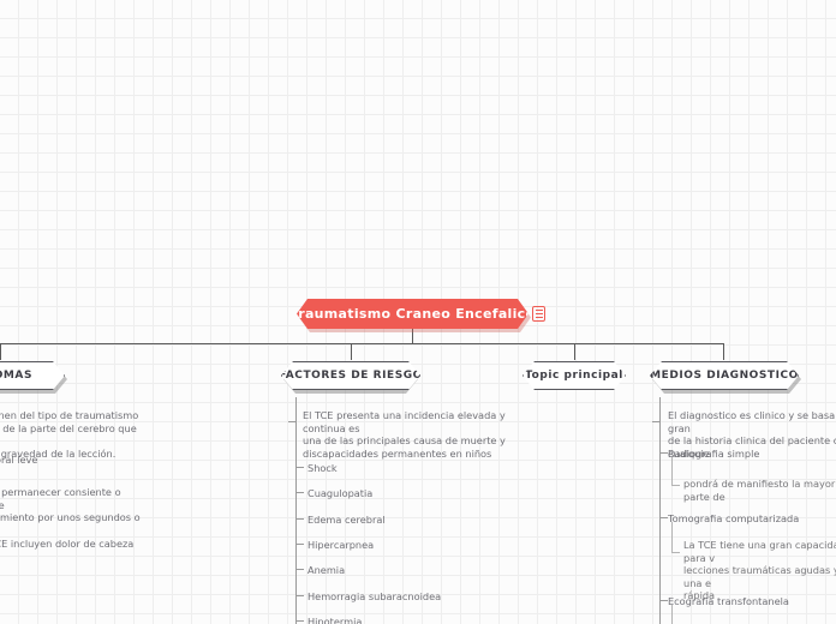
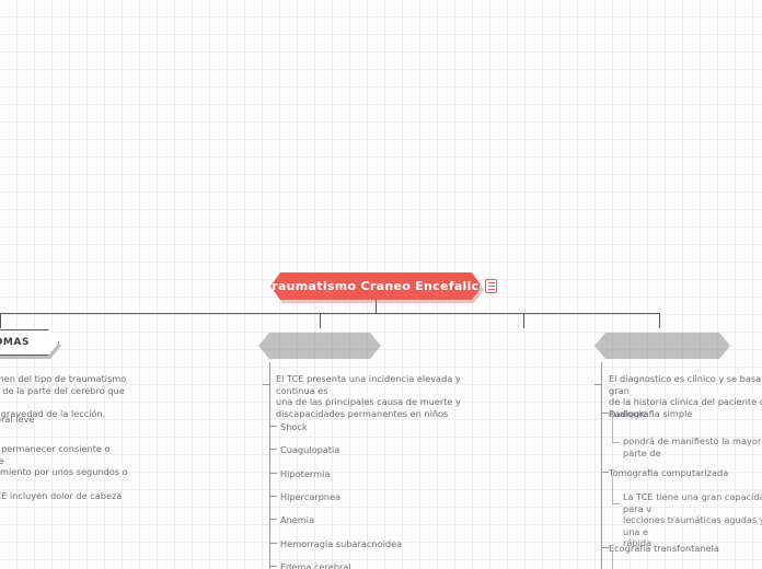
  raumatismo Craneo Encefalic
- FACTORES DE RIESGO
- Topic principal
- MEDIOS DIAGNOSTICO
  nen del tipo de traumatismo
  de la parte del cerebro que
  gravedad de la lección.
  permanecer consiente o e
  miento por unos segundos o
  E incluyen dolor de cabeza
  El TCE presenta una incidencia elevada y continua es
  una de las principales causa de muerte y
  discapacidades permanentes en niños
  Shock
  Cuagulopatia
- Edema cerebral
+ Hipotermia
  Hipercarpnea
  Anemia
  Hemorragia subaracnoidea
- Hipotermia
+ Edema cerebral
  El diagnostico es clinico y se basa gran
  de la historia clinica del paciente cualquie
  Radiografia simple
  pondrá de manifiesto la mayor parte de
  Tomografia computarizada
  La TCE tiene una gran capacid para v
  lecciones traumáticas agudas una e
  rápida
  Ecografía transfontanela
